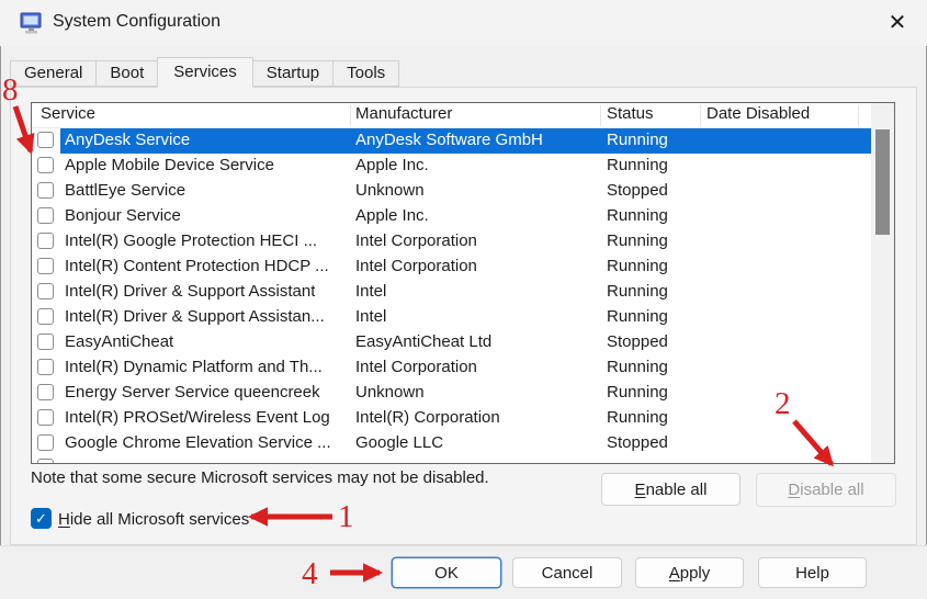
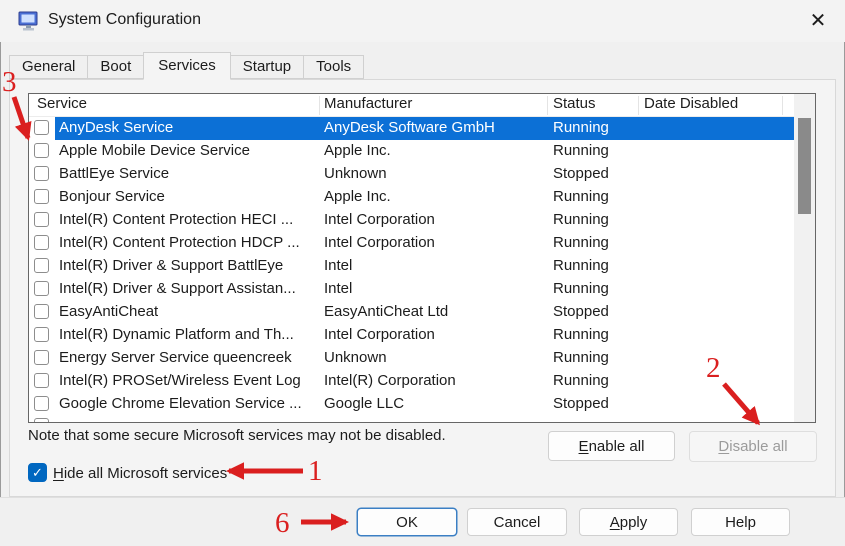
  System Configuration
  ✕
  General
  Boot
  Services
  Startup
  Tools
  Service
  Manufacturer
  Status
  Date Disabled
  AnyDesk Service
  AnyDesk Software GmbH
  Running
  Apple Mobile Device Service
  Apple Inc.
  Running
  BattlEye Service
  Unknown
  Stopped
  Bonjour Service
  Apple Inc.
  Running
- Intel(R) Google Protection HECI ...
+ Intel(R) Content Protection HECI ...
  Intel Corporation
  Running
  Intel(R) Content Protection HDCP ...
  Intel Corporation
  Running
- Intel(R) Driver & Support Assistant
+ Intel(R) Driver & Support BattlEye
  Intel
  Running
  Intel(R) Driver & Support Assistan...
  Intel
  Running
  EasyAntiCheat
  EasyAntiCheat Ltd
  Stopped
  Intel(R) Dynamic Platform and Th...
  Intel Corporation
  Running
  Energy Server Service queencreek
  Unknown
  Running
  Intel(R) PROSet/Wireless Event Log
  Intel(R) Corporation
  Running
  Google Chrome Elevation Service ...
  Google LLC
  Stopped
  Note that some secure Microsoft services may not be disabled.
  Enable all
  Disable all
  ✓
  Hide all Microsoft services
  OK
  Cancel
  Apply
  Help
  1
  2
- 8
+ 3
- 4
+ 6
